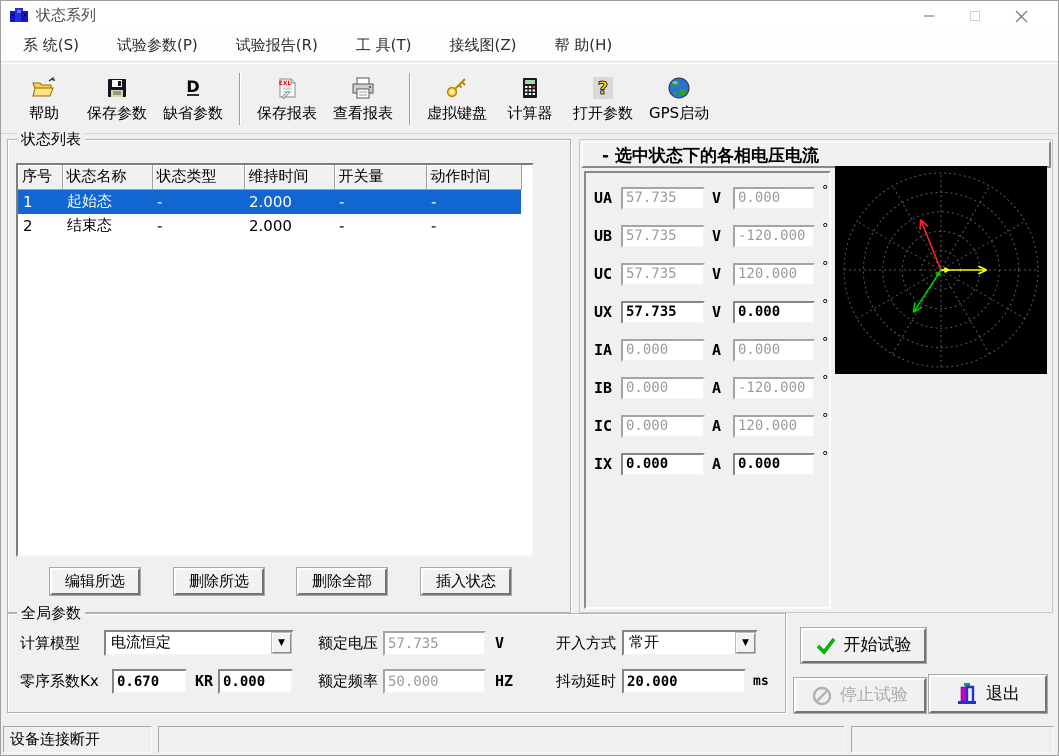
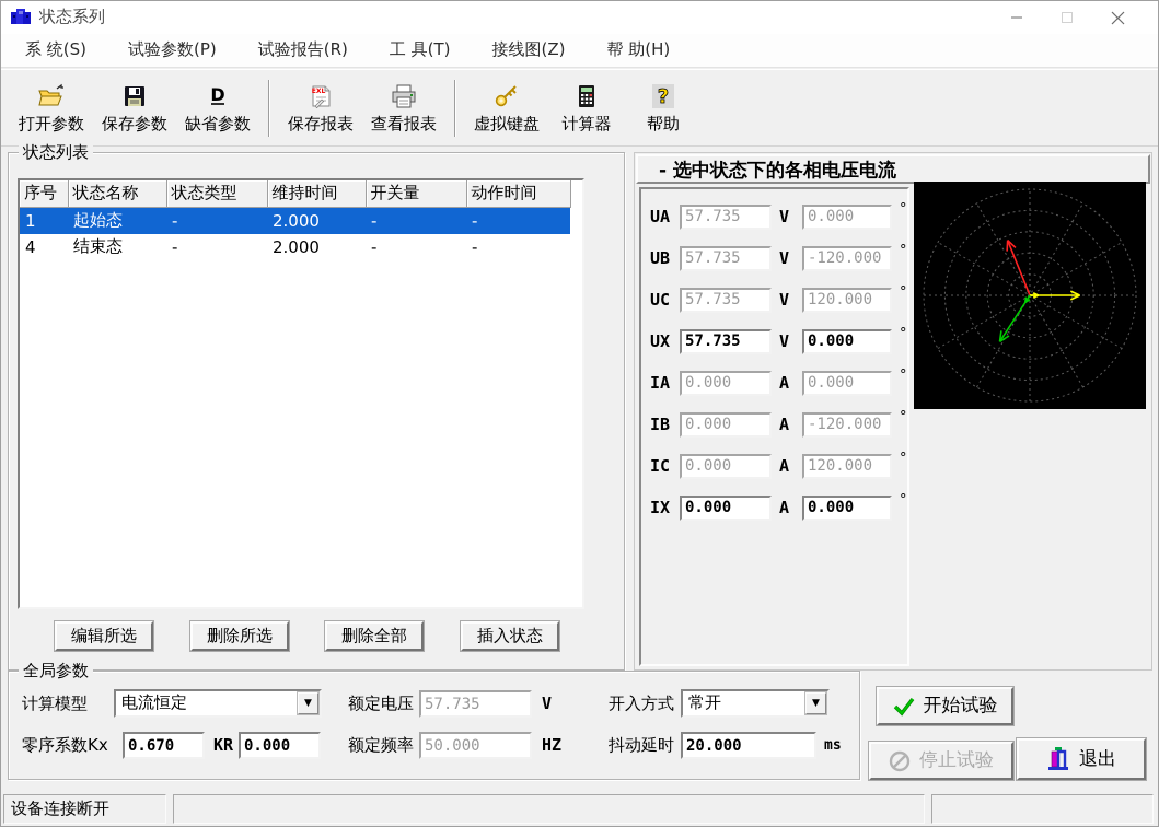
  状态系列
  系 统(S)
  试验参数(P)
  试验报告(R)
  工 具(T)
  接线图(Z)
  帮 助(H)
- 帮助
+ 打开参数
  保存参数
  D
  缺省参数
  保存报表
  查看报表
  虚拟键盘
  计算器
  ?
- 打开参数
+ 帮助
- GPS启动
  状态列表
  序号	状态名称	状态类型	维持时间	开关量	动作时间
  1	起始态	-	2.000	-	-
- 2	结束态	-	2.000	-	-
+ 4	结束态	-	2.000	-	-
  编辑所选
  删除所选
  删除全部
  插入状态
  - 选中状态下的各相电压电流
  UA
  57.735
  V
  0.000
  °
  UB
  57.735
  V
  -120.000
  °
  UC
  57.735
  V
  120.000
  °
  UX
  57.735
  V
  0.000
  °
  IA
  0.000
  A
  0.000
  °
  IB
  0.000
  A
  -120.000
  °
  IC
  0.000
  A
  120.000
  °
  IX
  0.000
  A
  0.000
  °
  全局参数
  计算模型
  电流恒定
  ▼
  额定电压
  57.735
  V
  开入方式
  常开
  ▼
  零序系数Kx
  0.670
  KR
  0.000
  额定频率
  50.000
  HZ
  抖动延时
  20.000
  ms
  开始试验
  停止试验
  退出
  设备连接断开
